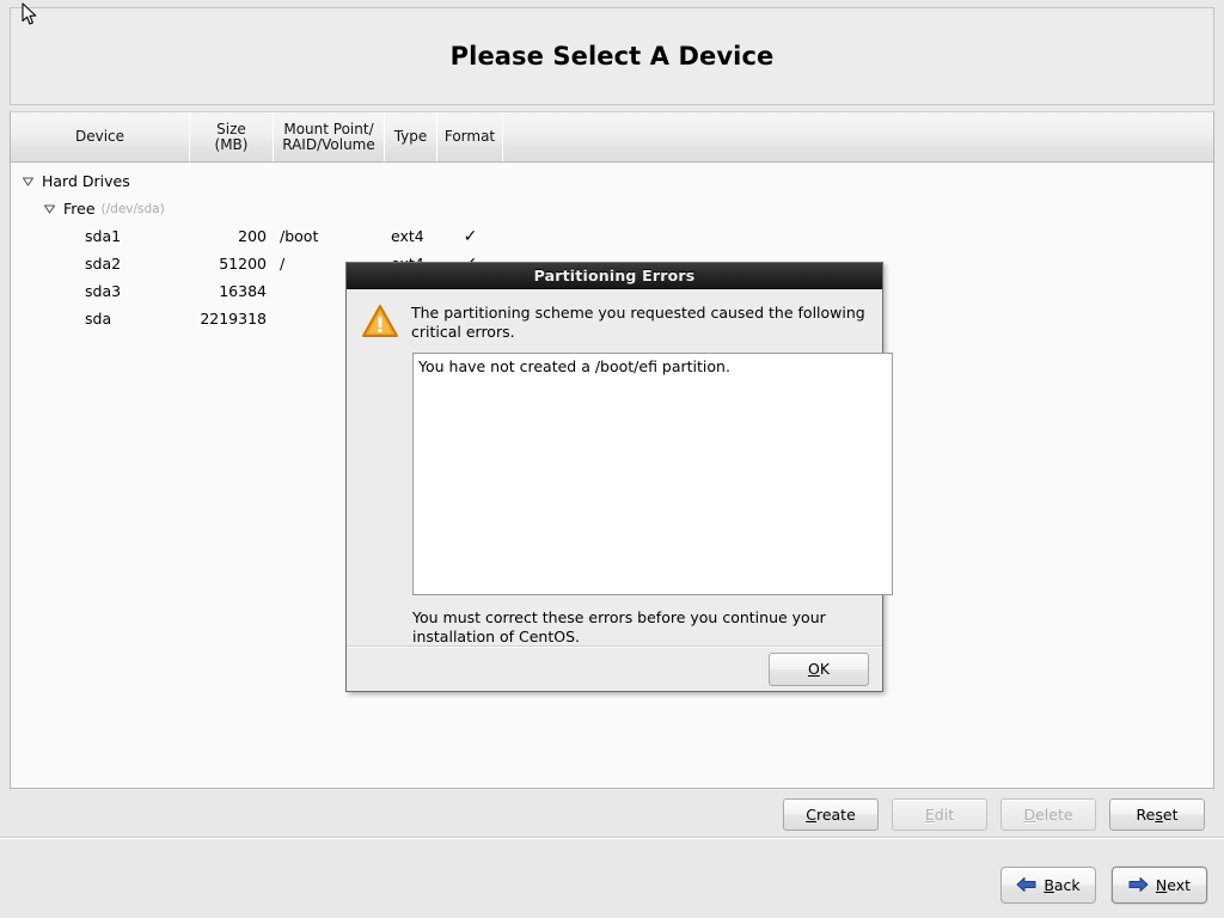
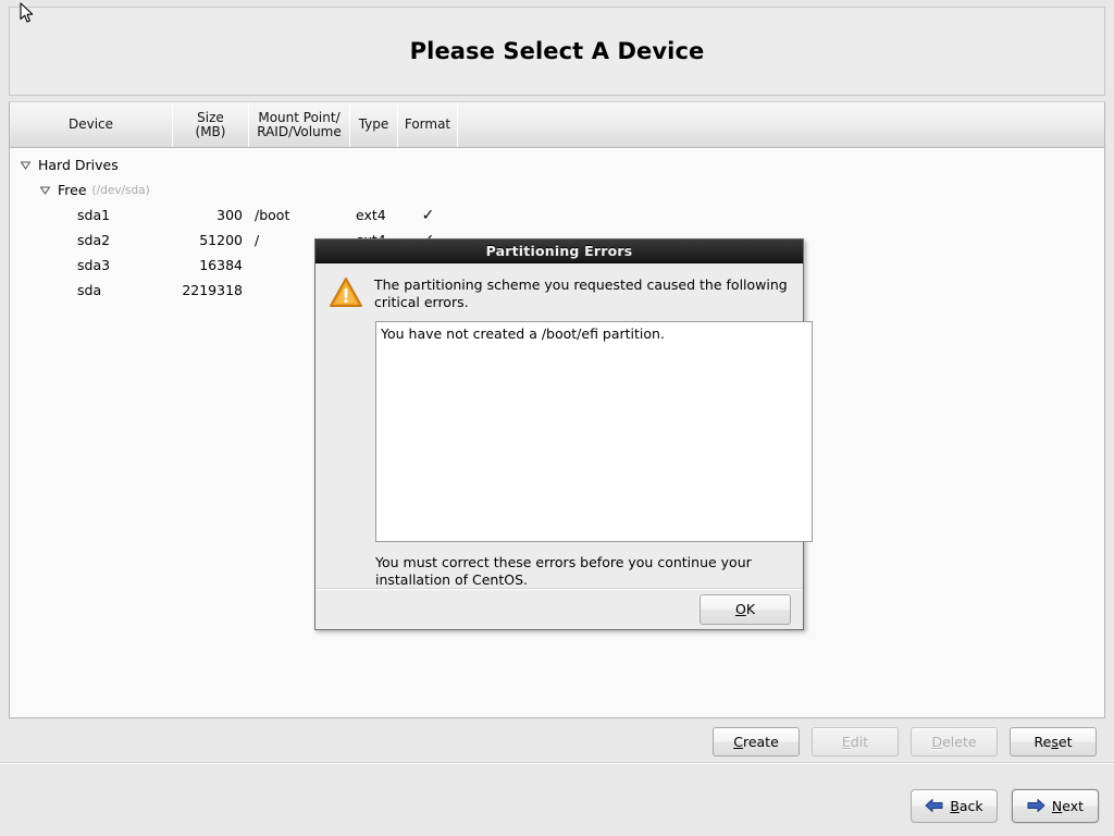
  Please Select A Device
  Device
  Size
  (MB)
  Mount Point/
  RAID/Volume
  Type
  Format
  Hard Drives
  Free
  (/dev/sda)
  sda1
- 200
+ 300
  /boot
  ext4
  ✓
  sda2
  51200
  /
  sda3
  16384
  sda
  2219318
  C
  reate
  E
  dit
  D
  elete
  Re
  s
  et
  Back
  Next
  Partitioning Errors
  The partitioning scheme you requested caused the following critical errors.
  You have not created a /boot/efi partition.
  You must correct these errors before you continue your installation of CentOS.
  O
  K
